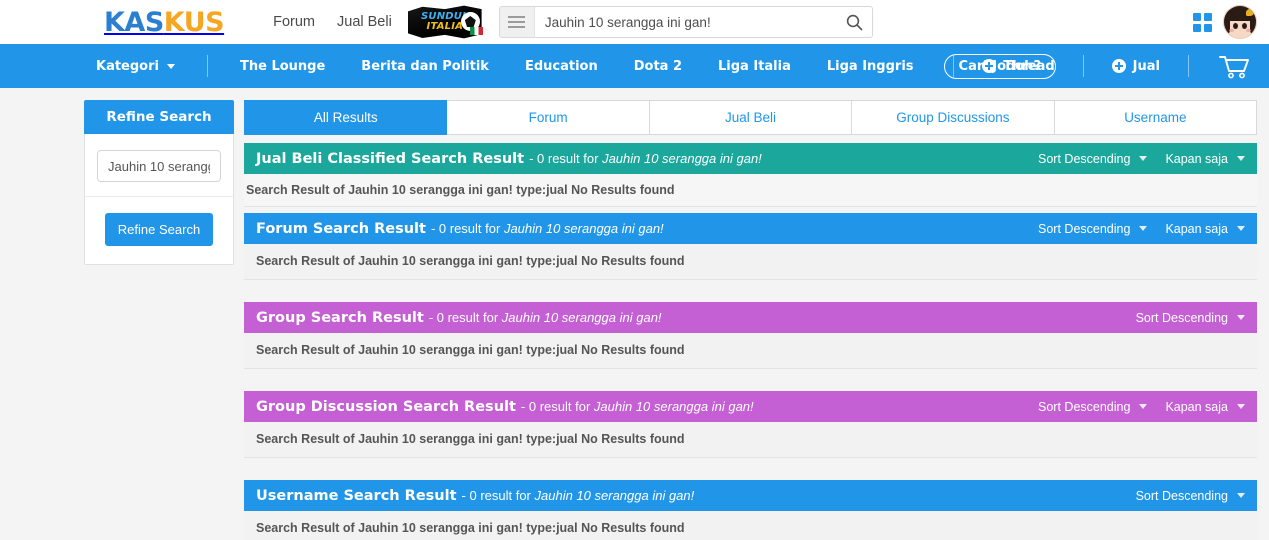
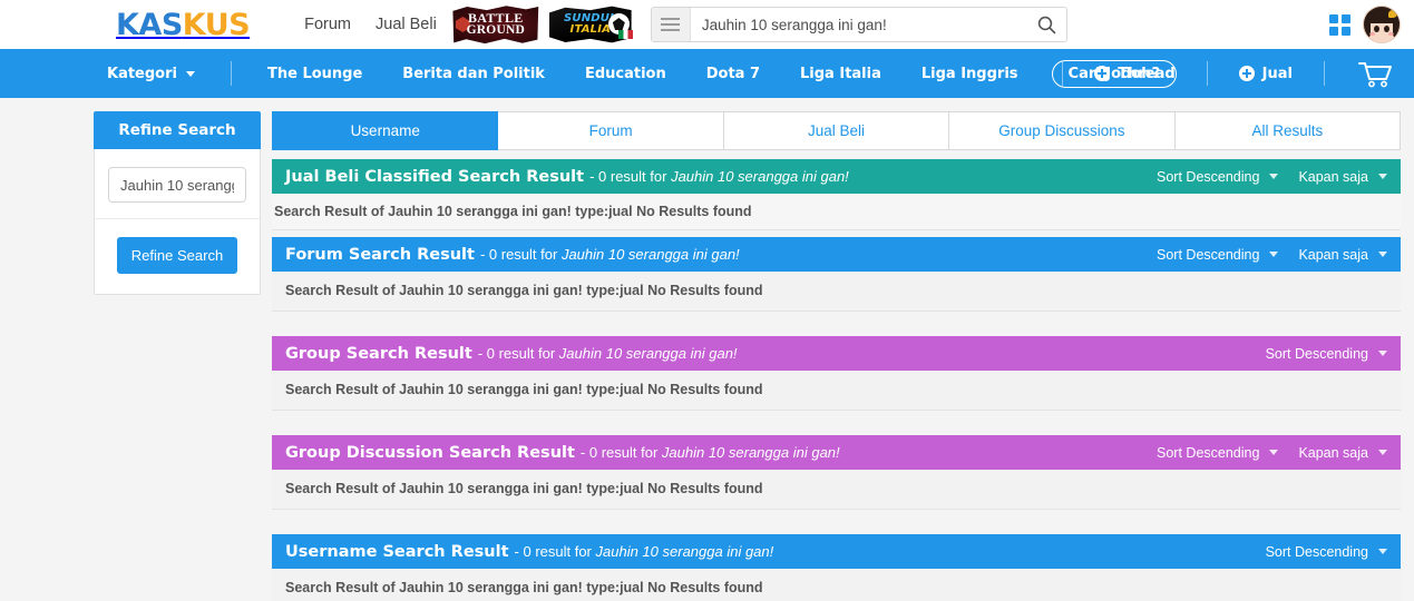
  KASKUS
  Forum
  Jual Beli
+ BATTLE
+ GROUND
  SUNDU
  ITALIA
  Jauhin 10 serangga ini gan!
  Kategori
  The Lounge
  Berita dan Politik
  Education
- Dota 2
+ Dota 7
  Liga Italia
  Liga Inggris
  Carodoh?
  Thread
  Jual
  Refine Search
  Jauhin 10 serang Refine Search
- All Results
+ Username
  Forum
  Jual Beli
  Group Discussions
- Username
+ All Results
  Jual Beli Classified Search Result
  - 0 result for Jauhin 10 serangga ini gan!
  Sort Descending
  Kapan saja
  Search Result of Jauhin 10 serangga ini gan! type:jual No Results found
  Forum Search Result
  - 0 result for Jauhin 10 serangga ini gan!
  Sort Descending
  Kapan saja
  Search Result of Jauhin 10 serangga ini gan! type:jual No Results found
  Group Search Result
  - 0 result for Jauhin 10 serangga ini gan!
  Sort Descending
  Search Result of Jauhin 10 serangga ini gan! type:jual No Results found
  Group Discussion Search Result
  - 0 result for Jauhin 10 serangga ini gan!
  Sort Descending
  Kapan saja
  Search Result of Jauhin 10 serangga ini gan! type:jual No Results found
  Username Search Result
  - 0 result for Jauhin 10 serangga ini gan!
  Sort Descending
  Search Result of Jauhin 10 serangga ini gan! type:jual No Results found
